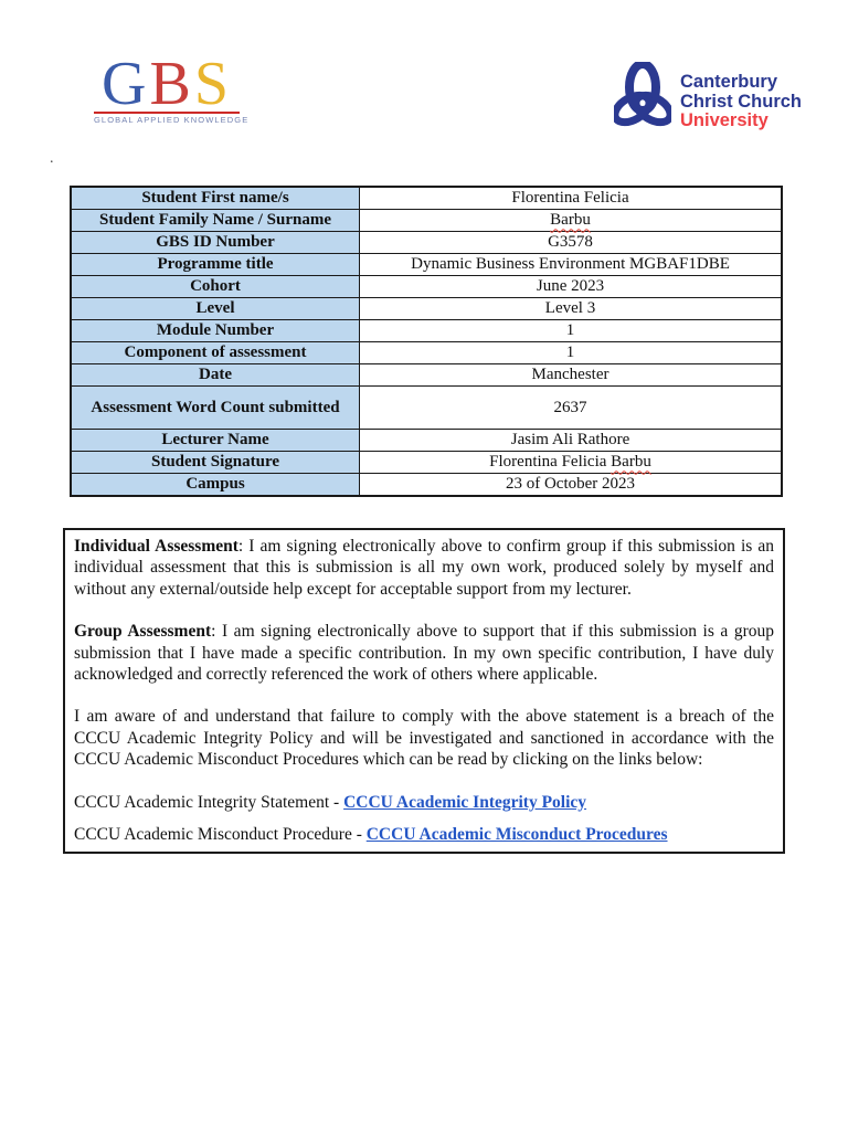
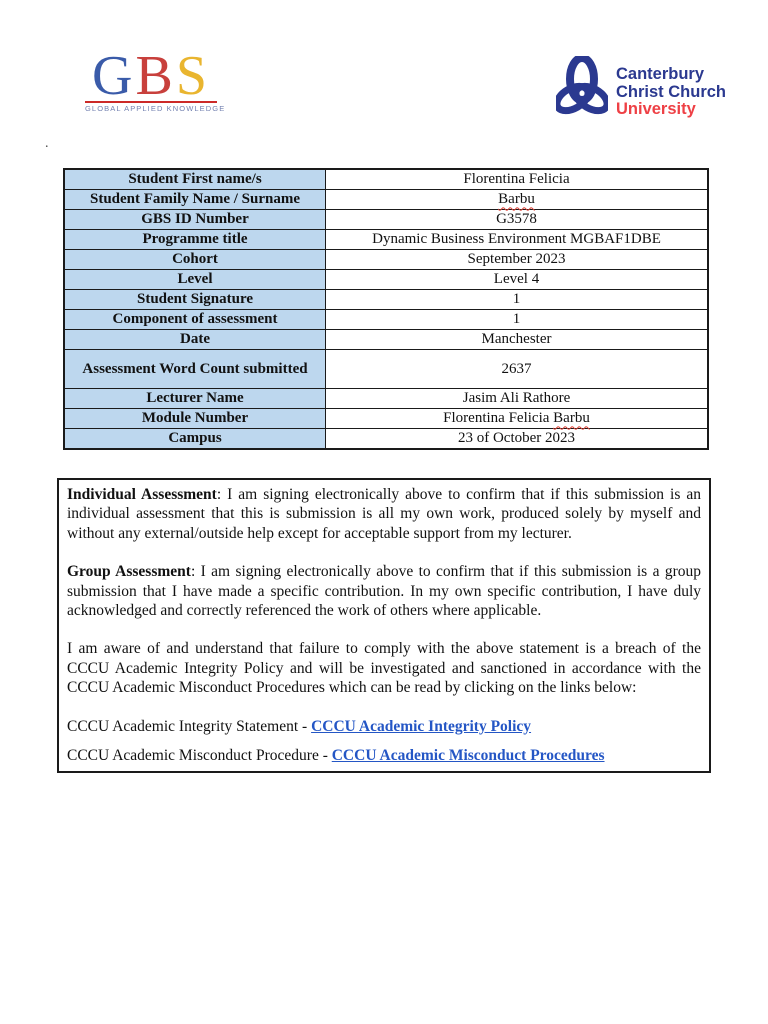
  GBS
  GLOBAL APPLIED KNOWLEDGE
  Canterbury
  Christ Church
  University
  .
  Student First name/s	Florentina Felicia
  Student Family Name / Surname	Barbu
  GBS ID Number	G3578
  Programme title	Dynamic Business Environment MGBAF1DBE
- Cohort	June 2023
+ Cohort	September 2023
- Level	Level 3
+ Level	Level 4
- Module Number	1
+ Student Signature	1
  Component of assessment	1
  Date	Manchester
  Assessment Word Count submitted	2637
  Lecturer Name	Jasim Ali Rathore
- Student Signature	Florentina Felicia Barbu
+ Module Number	Florentina Felicia Barbu
  Campus	23 of October 2023
- Individual Assessment: I am signing electronically above to confirm group if this submission is an individual assessment that this is submission is all my own work, produced solely by myself and without any external/outside help except for acceptable support from my lecturer.
+ Individual Assessment: I am signing electronically above to confirm that if this submission is an individual assessment that this is submission is all my own work, produced solely by myself and without any external/outside help except for acceptable support from my lecturer.
- Group Assessment: I am signing electronically above to support that if this submission is a group submission that I have made a specific contribution. In my own specific contribution, I have duly acknowledged and correctly referenced the work of others where applicable.
+ Group Assessment: I am signing electronically above to confirm that if this submission is a group submission that I have made a specific contribution. In my own specific contribution, I have duly acknowledged and correctly referenced the work of others where applicable.
  I am aware of and understand that failure to comply with the above statement is a breach of the CCCU Academic Integrity Policy and will be investigated and sanctioned in accordance with the CCCU Academic Misconduct Procedures which can be read by clicking on the links below:
  CCCU Academic Integrity Statement - CCCU Academic Integrity Policy
  CCCU Academic Misconduct Procedure - CCCU Academic Misconduct Procedures
